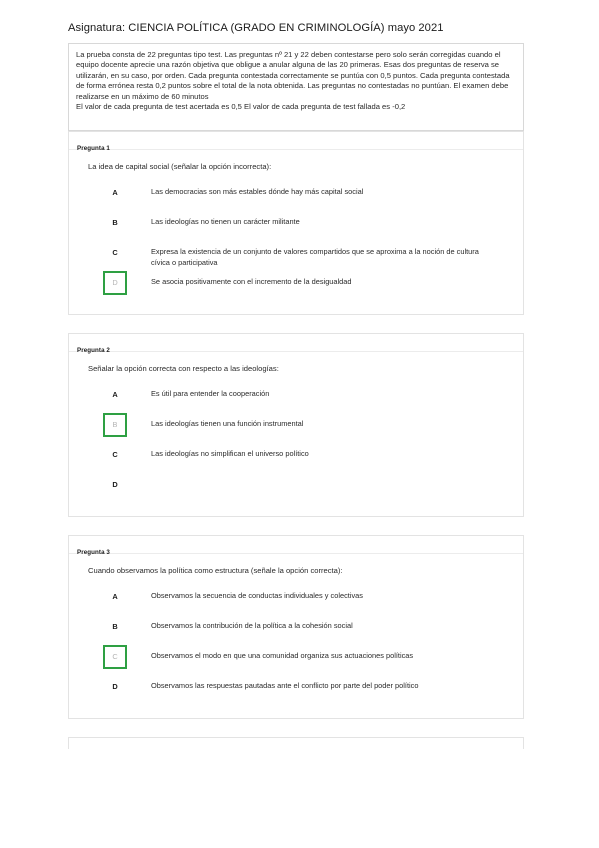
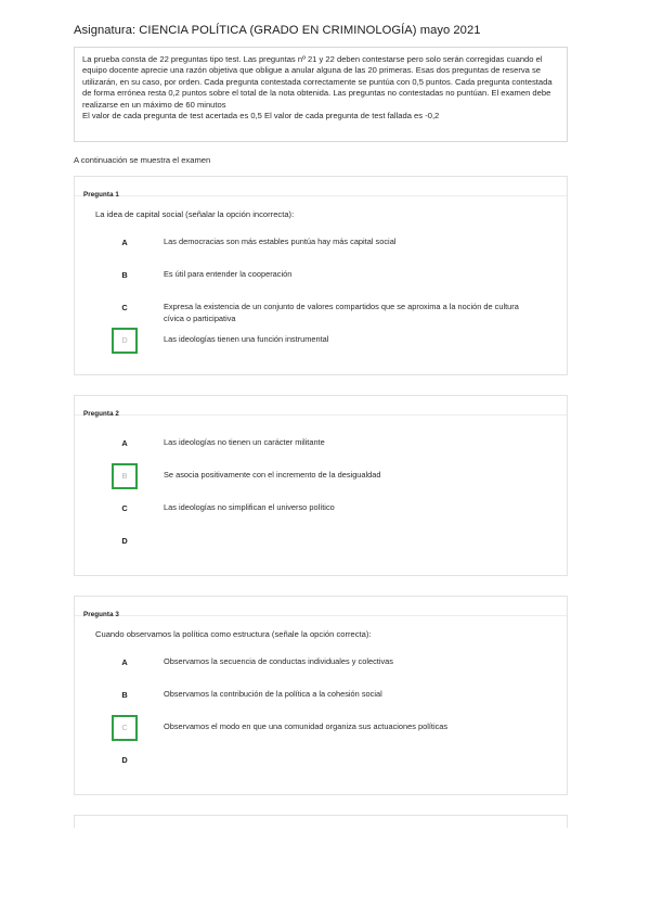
  Asignatura: CIENCIA POLÍTICA (GRADO EN CRIMINOLOGÍA) mayo 2021
  La prueba consta de 22 preguntas tipo test. Las preguntas nº 21 y 22 deben contestarse pero solo serán corregidas cuando el equipo docente aprecie una razón objetiva que obligue a anular alguna de las 20 primeras. Esas dos preguntas de reserva se utilizarán, en su caso, por orden. Cada pregunta contestada correctamente se puntúa con 0,5 puntos. Cada pregunta contestada de forma errónea resta 0,2 puntos sobre el total de la nota obtenida. Las preguntas no contestadas no puntúan. El examen debe realizarse en un máximo de 60 minutos
  El valor de cada pregunta de test acertada es 0,5 El valor de cada pregunta de test fallada es -0,2
+ A continuación se muestra el examen
  La idea de capital social (señalar la opción incorrecta):
  A
- Las democracias son más estables dónde hay más capital social
+ Las democracias son más estables puntúa hay más capital social
  B
- Las ideologías no tienen un carácter militante
+ Es útil para entender la cooperación
  C
  Expresa la existencia de un conjunto de valores compartidos que se aproxima a la noción de cultura cívica o participativa
  D
- Se asocia positivamente con el incremento de la desigualdad
+ Las ideologías tienen una función instrumental
- Señalar la opción correcta con respecto a las ideologías:
  A
- Es útil para entender la cooperación
+ Las ideologías no tienen un carácter militante
  B
- Las ideologías tienen una función instrumental
+ Se asocia positivamente con el incremento de la desigualdad
  C
  Las ideologías no simplifican el universo político
  D
  Cuando observamos la política como estructura (señale la opción correcta):
  A
  Observamos la secuencia de conductas individuales y colectivas
  B
  Observamos la contribución de la política a la cohesión social
  C
  Observamos el modo en que una comunidad organiza sus actuaciones políticas
  D
- Observamos las respuestas pautadas ante el conflicto por parte del poder político
